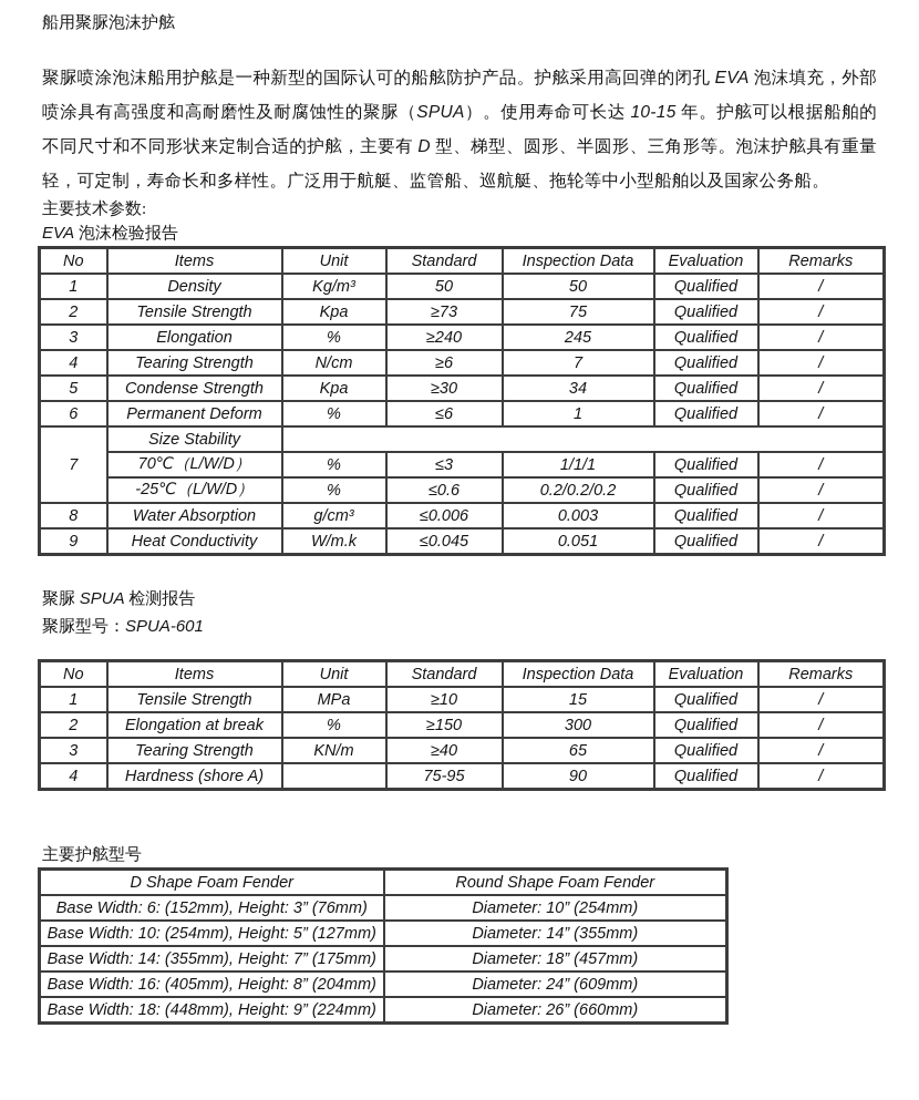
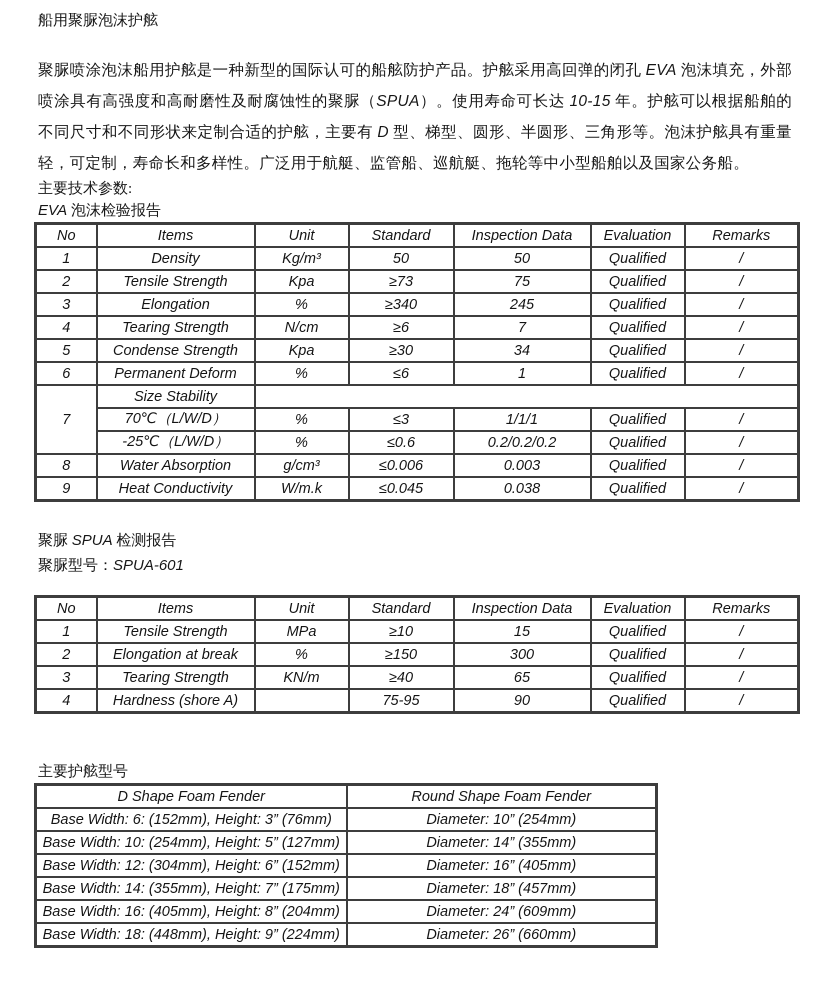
  船用聚脲泡沫护舷
  聚脲喷涂泡沫船用护舷是一种新型的国际认可的船舷防护产品。护舷采用高回弹的闭孔 EVA 泡沫填充，外部喷涂具有高强度和高耐磨性及耐腐蚀性的聚脲（SPUA）。使用寿命可长达 10-15 年。护舷可以根据船舶的不同尺寸和不同形状来定制合适的护舷，主要有 D 型、梯型、圆形、半圆形、三角形等。泡沫护舷具有重量轻，可定制，寿命长和多样性。广泛用于航艇、监管船、巡航艇、拖轮等中小型船舶以及国家公务船。
  主要技术参数:
  EVA 泡沫检验报告
  No	Items	Unit	Standard	Inspection Data	Evaluation	Remarks
  1	Density	Kg/m³	50	50	Qualified	/
  2	Tensile Strength	Kpa	≥73	75	Qualified	/
- 3	Elongation	%	≥240	245	Qualified	/
+ 3	Elongation	%	≥340	245	Qualified	/
  4	Tearing Strength	N/cm	≥6	7	Qualified	/
  5	Condense Strength	Kpa	≥30	34	Qualified	/
  6	Permanent Deform	%	≤6	1	Qualified	/
  7	Size Stability
  70℃（L/W/D）	%	≤3	1/1/1	Qualified	/
  -25℃（L/W/D）	%	≤0.6	0.2/0.2/0.2	Qualified	/
  8	Water Absorption	g/cm³	≤0.006	0.003	Qualified	/
- 9	Heat Conductivity	W/m.k	≤0.045	0.051	Qualified	/
+ 9	Heat Conductivity	W/m.k	≤0.045	0.038	Qualified	/
  聚脲 SPUA 检测报告
  聚脲型号：SPUA-601
  No	Items	Unit	Standard	Inspection Data	Evaluation	Remarks
  1	Tensile Strength	MPa	≥10	15	Qualified	/
  2	Elongation at break	%	≥150	300	Qualified	/
  3	Tearing Strength	KN/m	≥40	65	Qualified	/
  4	Hardness (shore A)		75-95	90	Qualified	/
  主要护舷型号
  D Shape Foam Fender	Round Shape Foam Fender
  Base Width: 6: (152mm), Height: 3” (76mm)	Diameter: 10” (254mm)
  Base Width: 10: (254mm), Height: 5” (127mm)	Diameter: 14” (355mm)
+ Base Width: 12: (304mm), Height: 6” (152mm)	Diameter: 16” (405mm)
  Base Width: 14: (355mm), Height: 7” (175mm)	Diameter: 18” (457mm)
  Base Width: 16: (405mm), Height: 8” (204mm)	Diameter: 24” (609mm)
  Base Width: 18: (448mm), Height: 9” (224mm)	Diameter: 26” (660mm)
